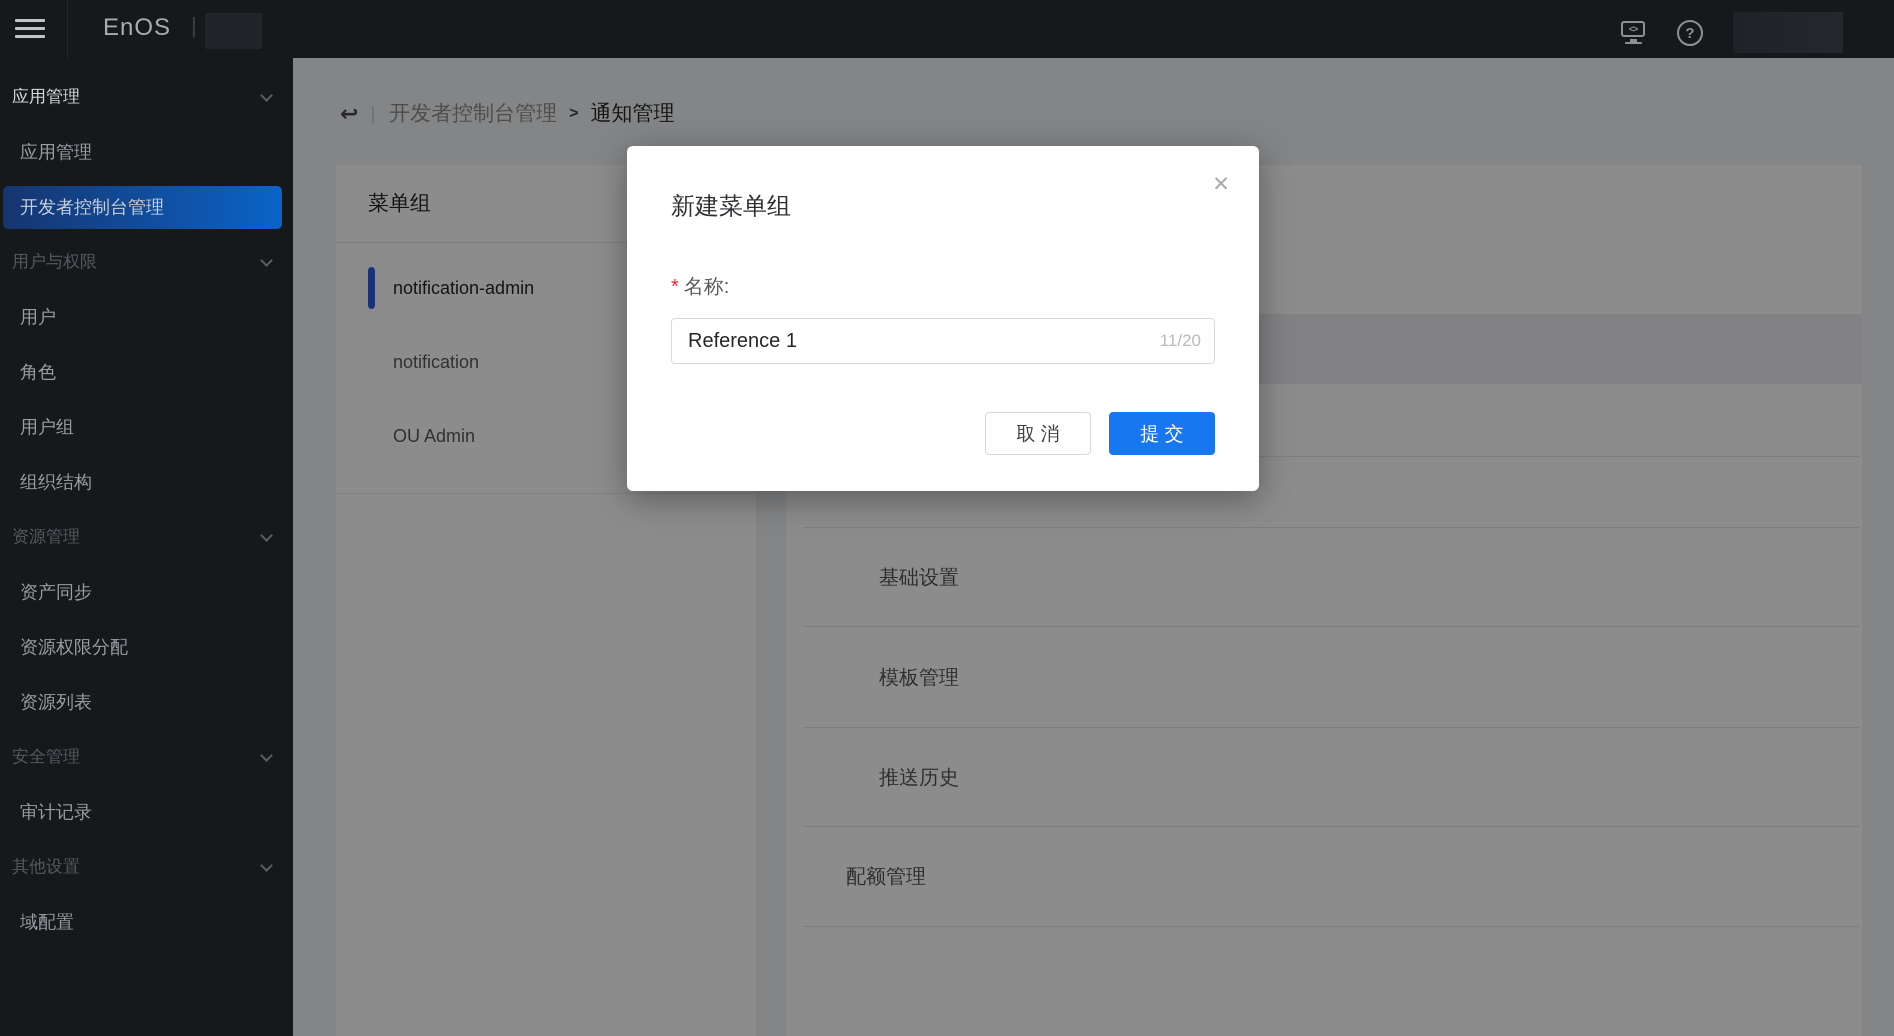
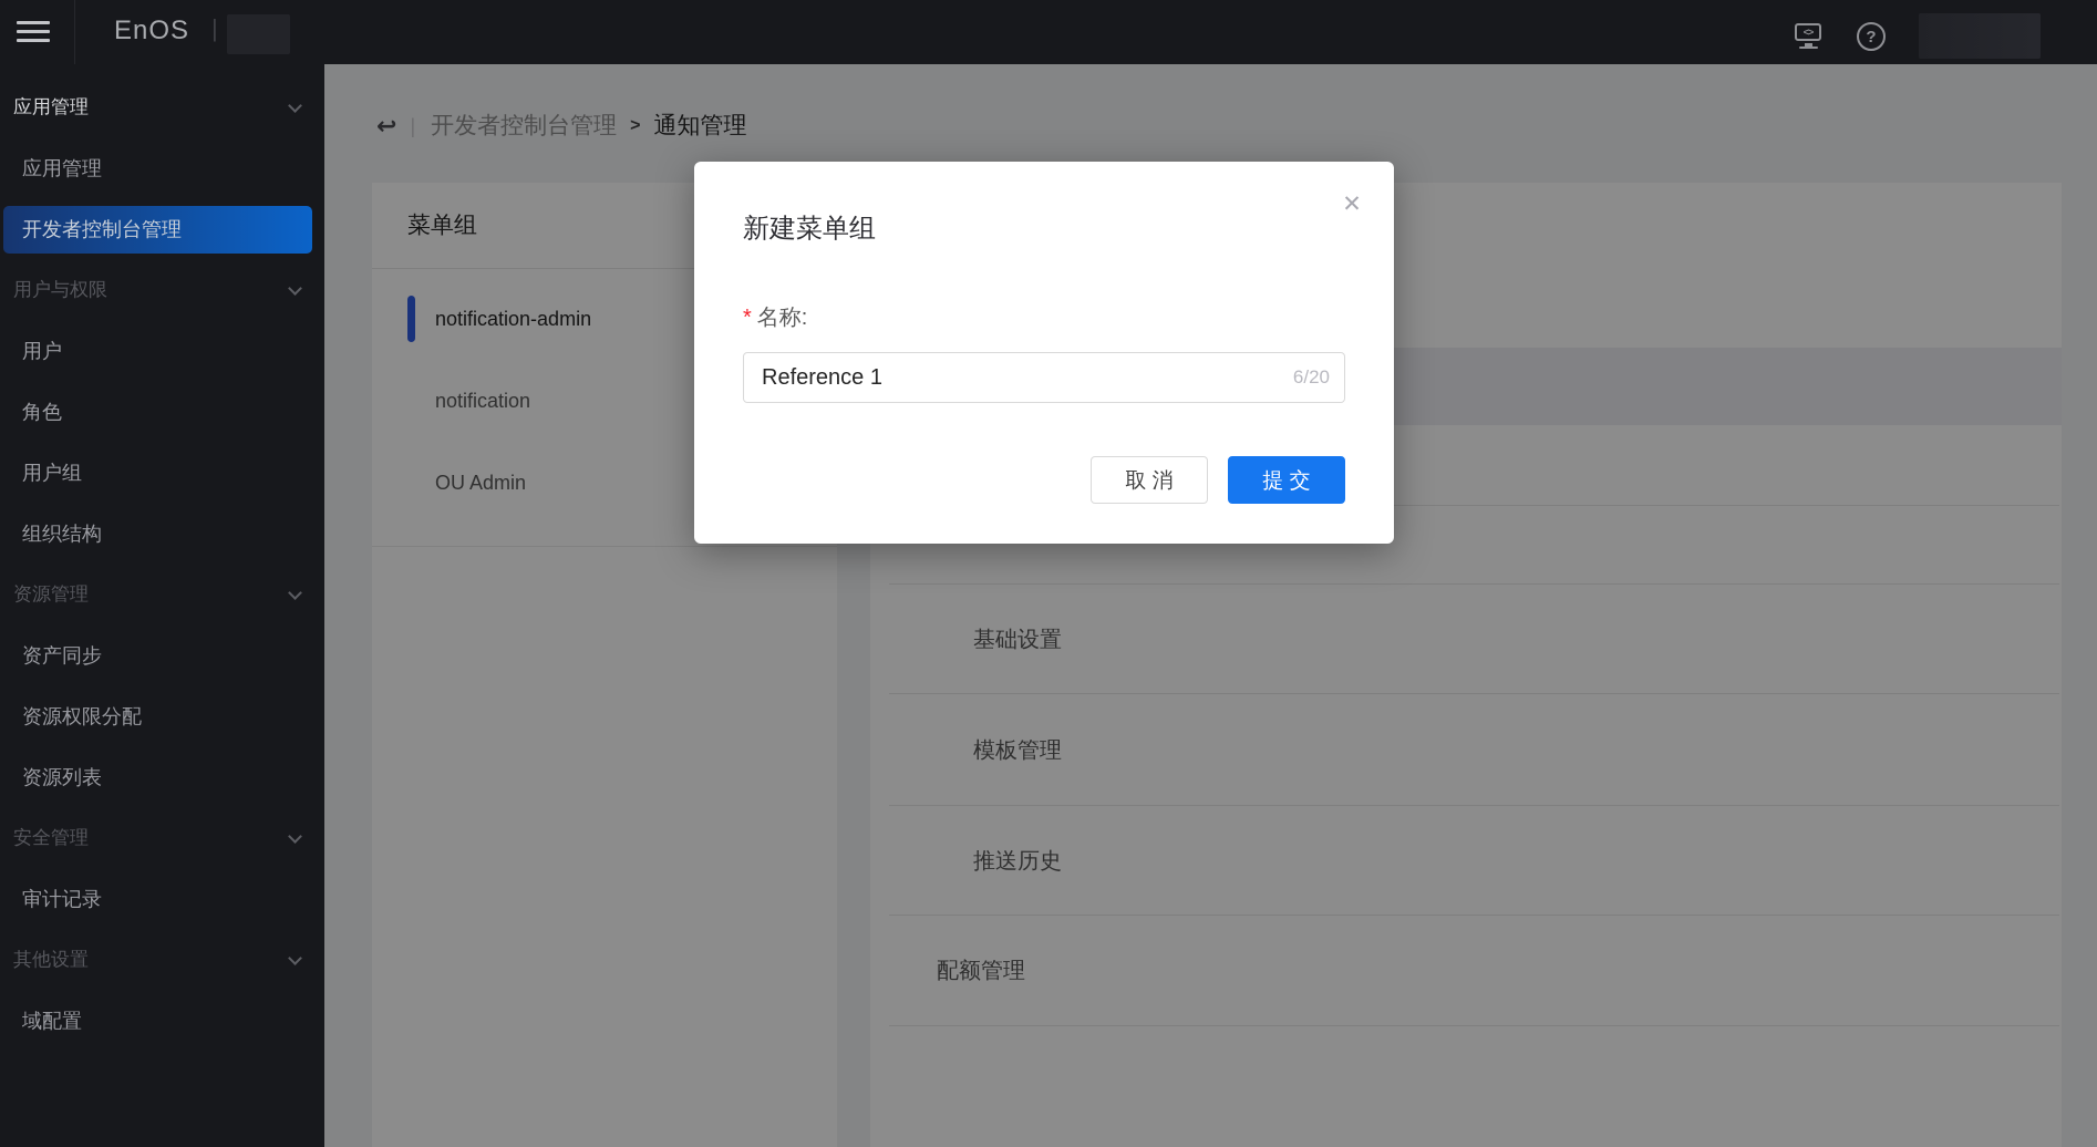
  ↩
  开发者控制台管理
  >
  通知管理
  菜单组
  notification-admin
  notification
  OU Admin
  基础设置
  模板管理
  推送历史
  配额管理
  EnOS
  |
  <>
  ?
  应用管理
  应用管理
  开发者控制台管理
  用户与权限
  用户
  角色
  用户组
  组织结构
  资源管理
  资产同步
  资源权限分配
  资源列表
  安全管理
  审计记录
  其他设置
  域配置
  ✕
  新建菜单组
  * 名称:
  Reference 1
- 11/20
+ 6/20
  取 消
  提 交
